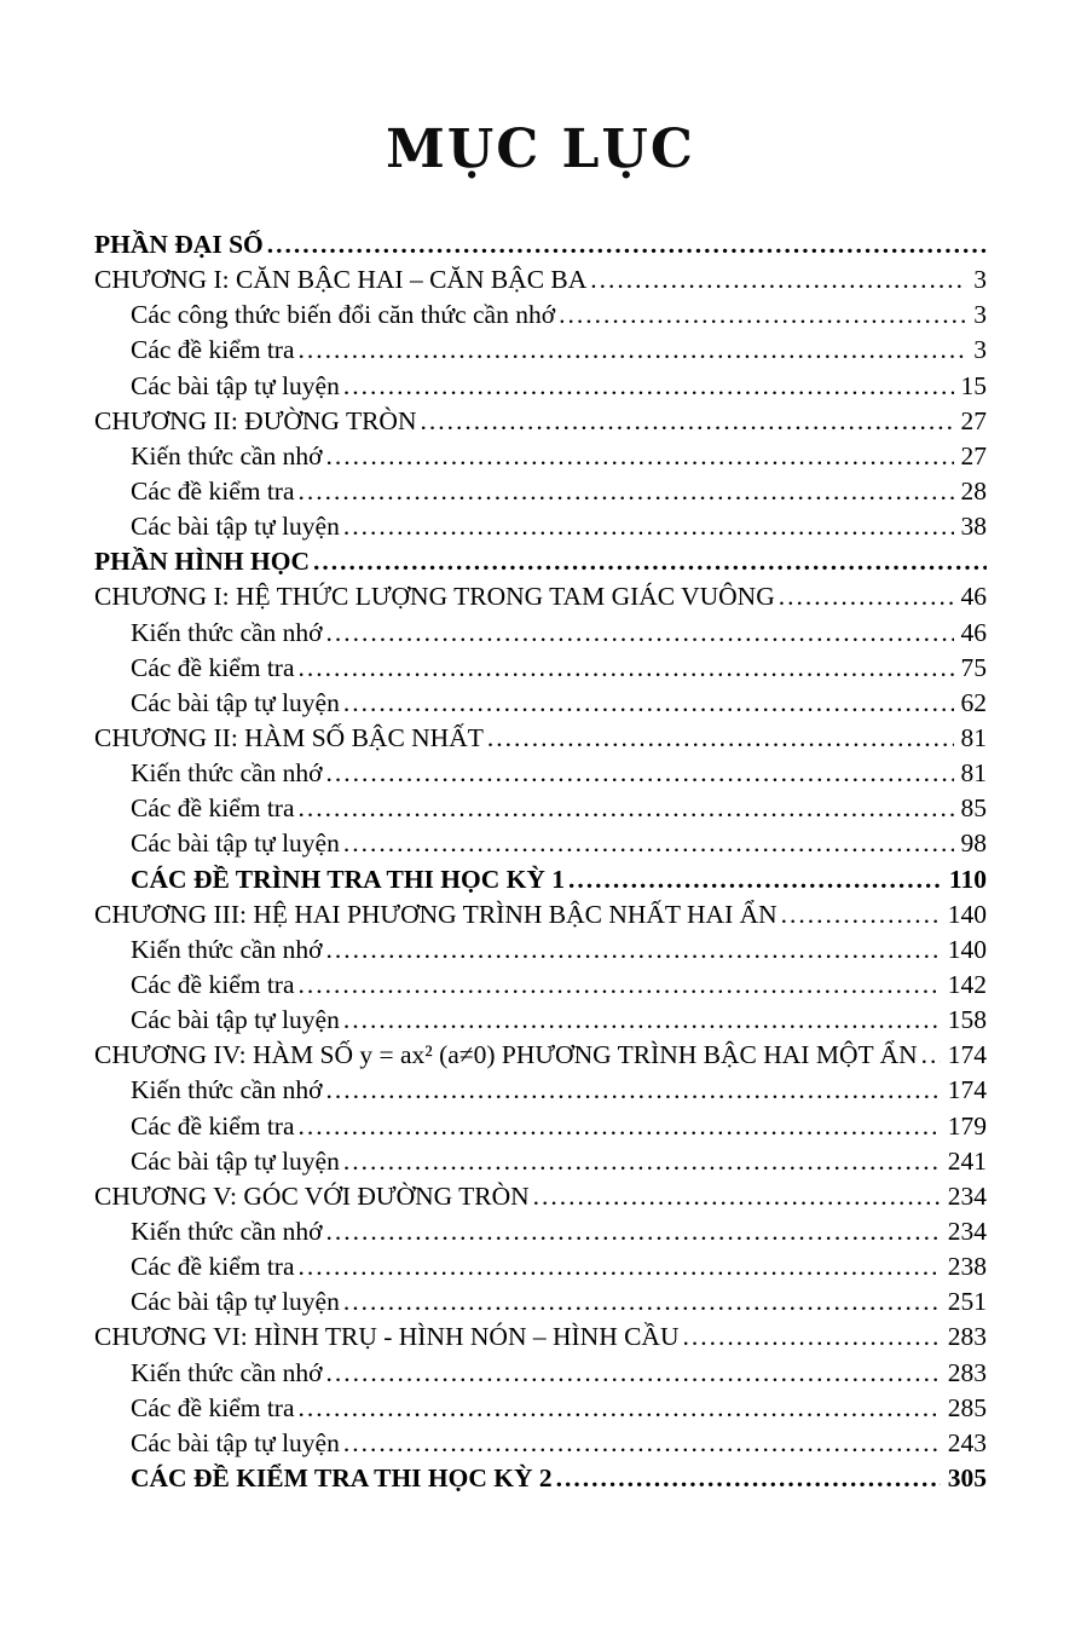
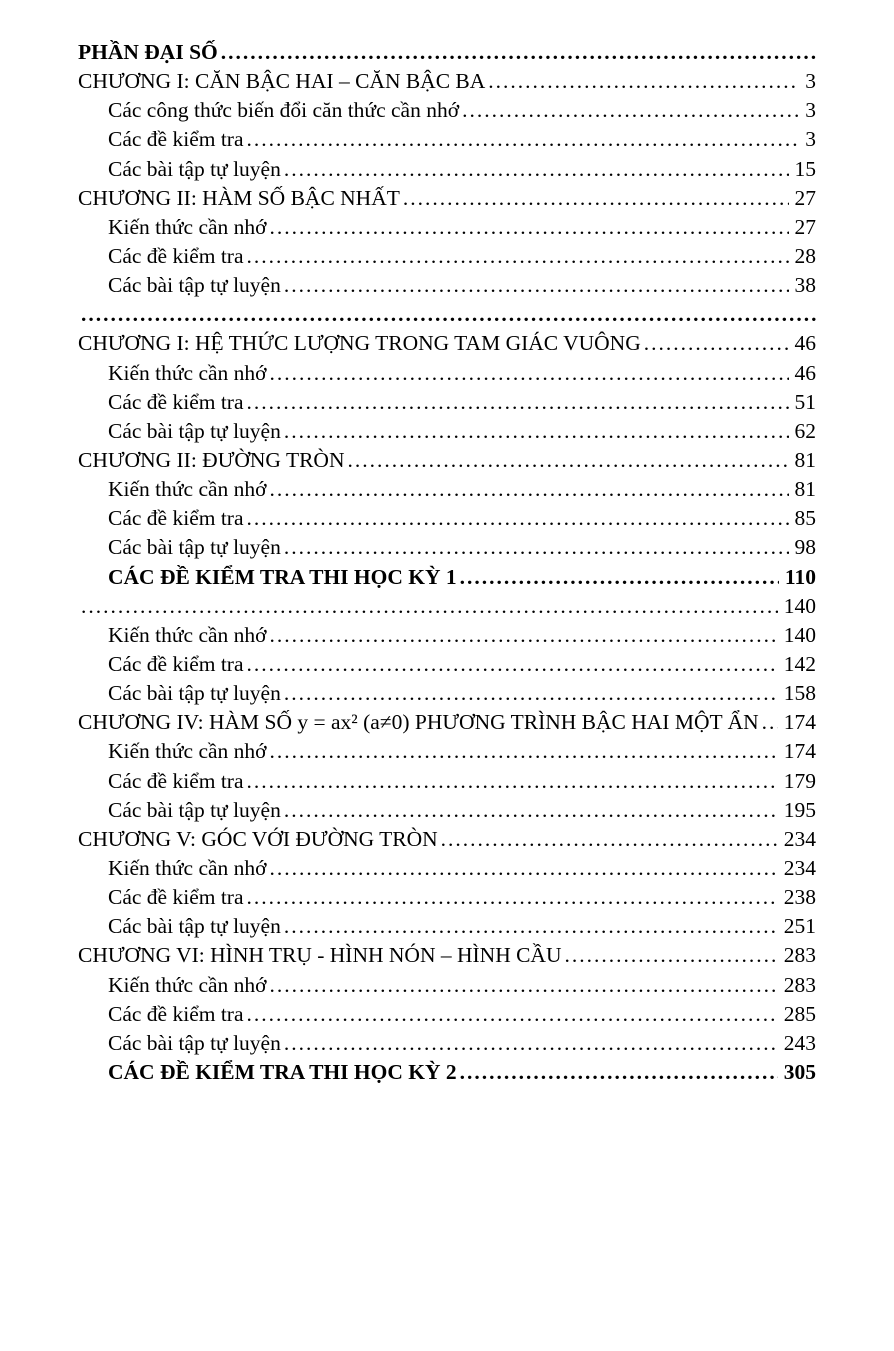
- MỤC LỤC
  PHẦN ĐẠI SỐ
  CHƯƠNG I: CĂN BẬC HAI – CĂN BẬC BA
  3
  Các công thức biến đổi căn thức cần nhớ
  3
  Các đề kiểm tra
  3
  Các bài tập tự luyện
  15
- CHƯƠNG II: ĐƯỜNG TRÒN
+ CHƯƠNG II: HÀM SỐ BẬC NHẤT
  27
  Kiến thức cần nhớ
  27
  Các đề kiểm tra
  28
  Các bài tập tự luyện
  38
- PHẦN HÌNH HỌC
  CHƯƠNG I: HỆ THỨC LƯỢNG TRONG TAM GIÁC VUÔNG
  46
  Kiến thức cần nhớ
  46
  Các đề kiểm tra
- 75
+ 51
  Các bài tập tự luyện
  62
- CHƯƠNG II: HÀM SỐ BẬC NHẤT
+ CHƯƠNG II: ĐƯỜNG TRÒN
  81
  Kiến thức cần nhớ
  81
  Các đề kiểm tra
  85
  Các bài tập tự luyện
  98
- CÁC ĐỀ TRÌNH TRA THI HỌC KỲ 1
+ CÁC ĐỀ KIỂM TRA THI HỌC KỲ 1
  110
- CHƯƠNG III: HỆ HAI PHƯƠNG TRÌNH BẬC NHẤT HAI ẨN
  140
  Kiến thức cần nhớ
  140
  Các đề kiểm tra
  142
  Các bài tập tự luyện
  158
  CHƯƠNG IV: HÀM SỐ y = ax² (a≠0) PHƯƠNG TRÌNH BẬC HAI MỘT ẨN
  174
  Kiến thức cần nhớ
  174
  Các đề kiểm tra
  179
  Các bài tập tự luyện
- 241
+ 195
  CHƯƠNG V: GÓC VỚI ĐƯỜNG TRÒN
  234
  Kiến thức cần nhớ
  234
  Các đề kiểm tra
  238
  Các bài tập tự luyện
  251
  CHƯƠNG VI: HÌNH TRỤ - HÌNH NÓN – HÌNH CẦU
  283
  Kiến thức cần nhớ
  283
  Các đề kiểm tra
  285
  Các bài tập tự luyện
  243
  CÁC ĐỀ KIỂM TRA THI HỌC KỲ 2
  305
